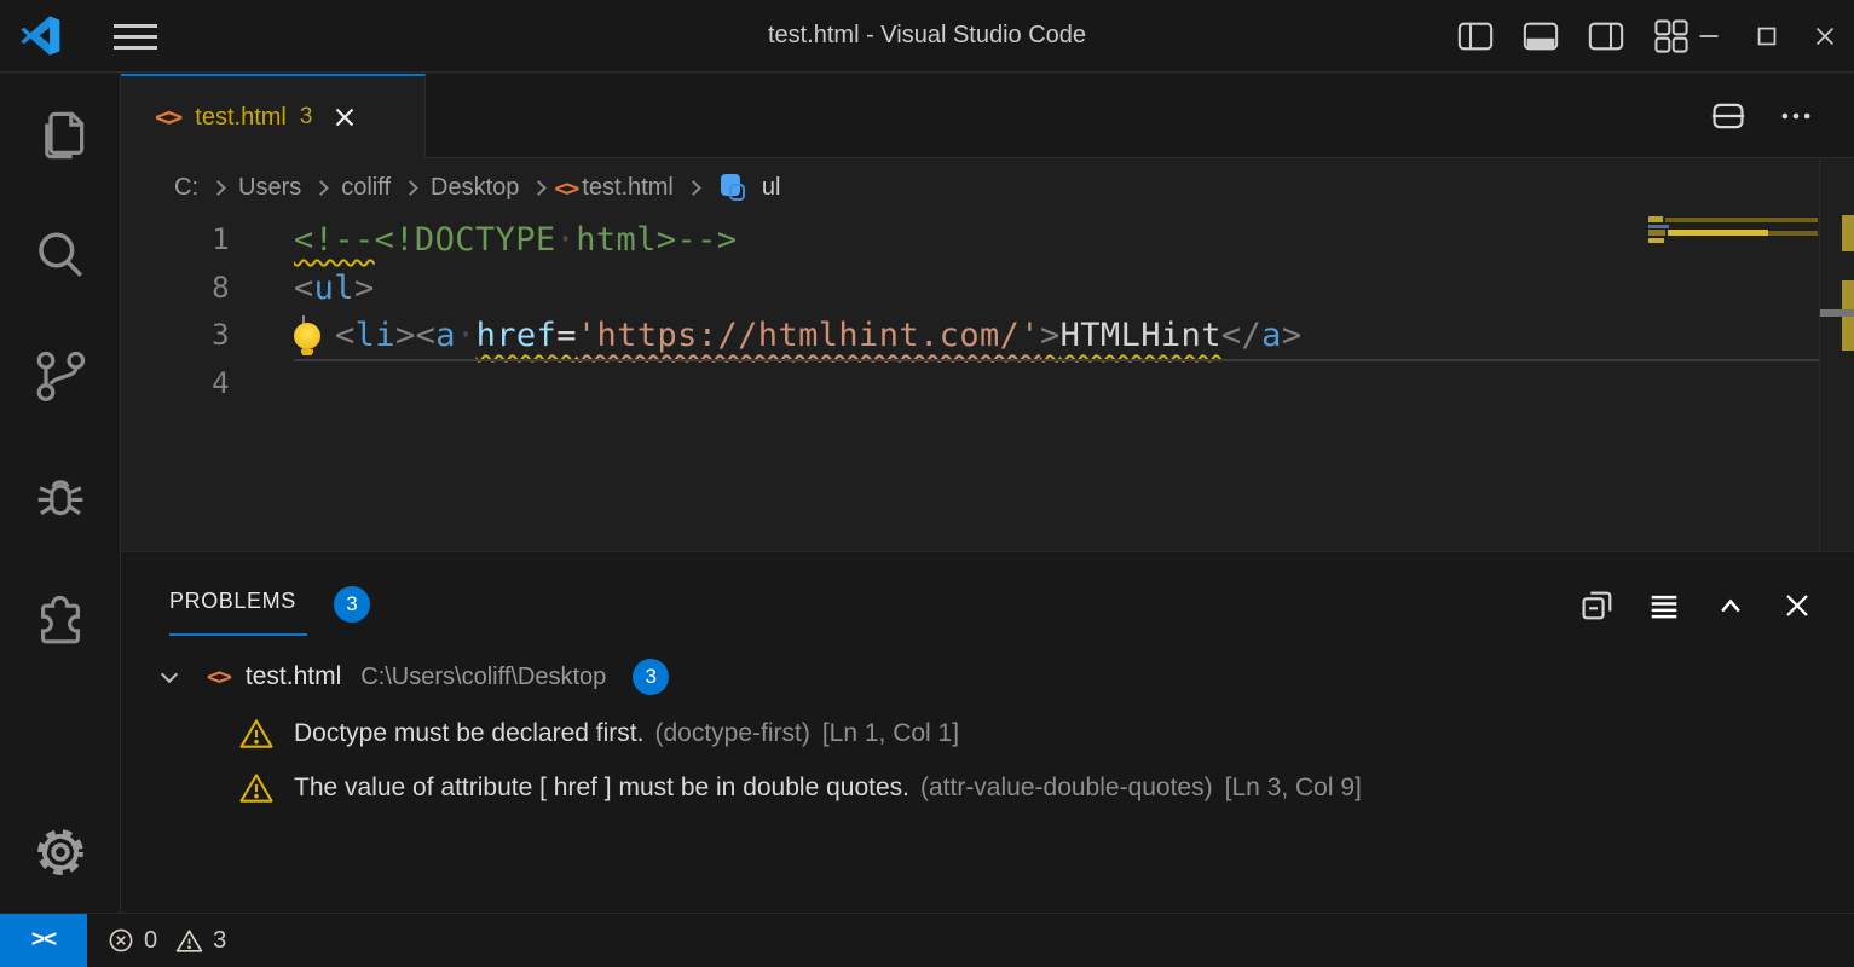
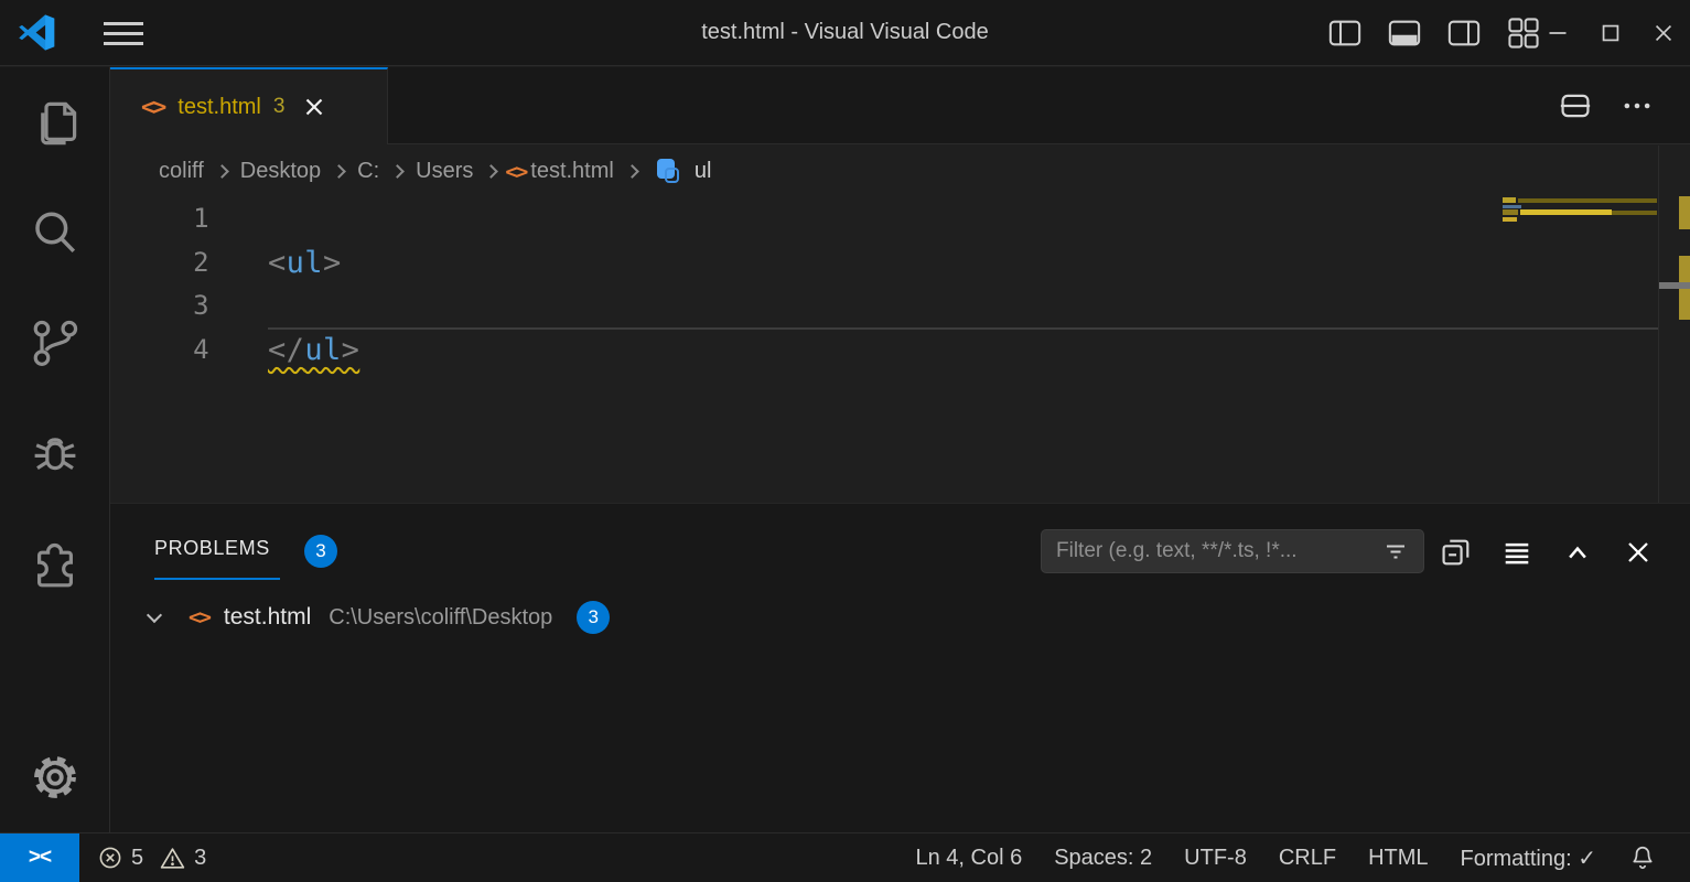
- test.html - Visual Studio Code
+ test.html - Visual Visual Code
  <>
  test.html
  3
- C:
+ coliff
- Users
+ Desktop
- coliff
+ C:
- Desktop
+ Users
  <>
  test.html
  ul
  1
- <!--<!DOCTYPE·html>-->
- 8
+ 2
  <ul>
  3
- <li><a·href='https://htmlhint.com/'>HTMLHint</a>
  4
+ </ul>
  PROBLEMS
  3
+ Filter (e.g. text, **/*.ts, !*...
  <>
  test.html
  C:\Users\coliff\Desktop
  3
- Doctype must be declared first.
- (doctype-first)
- [Ln 1, Col 1]
- The value of attribute [ href ] must be in double quotes.
- (attr-value-double-quotes)
- [Ln 3, Col 9]
  ><
- 0
+ 5
  3
+ Ln 4, Col 6
+ Spaces: 2
+ UTF-8
+ CRLF
+ HTML
+ Formatting: ✓
